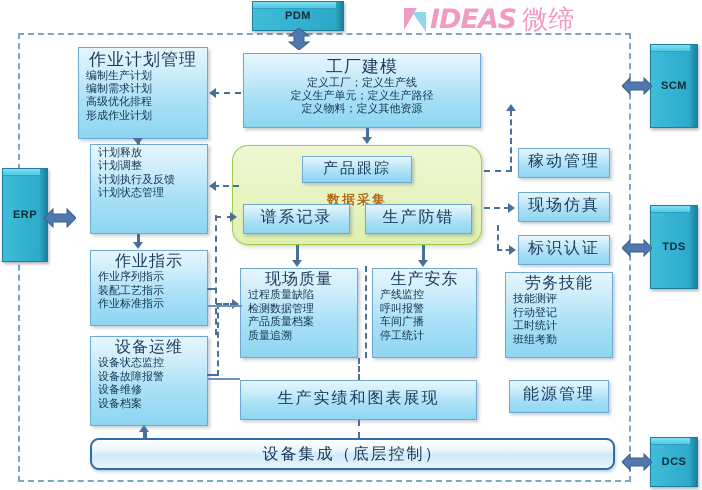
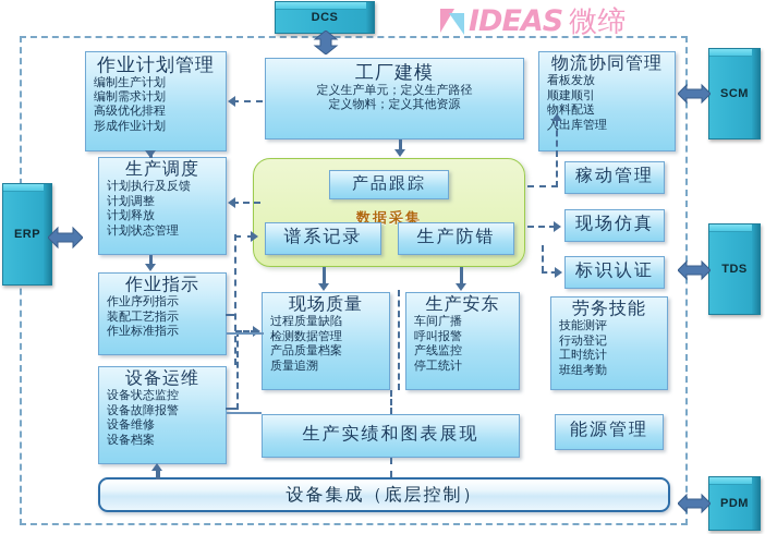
  IDEAS
  微缔
- PDM
+ DCS
  ERP
  SCM
  TDS
- DCS
+ PDM
  作业计划管理
  编制生产计划
  编制需求计划
  高级优化排程
  形成作业计划
+ 生产调度
- 计划释放
+ 计划执行及反馈
  计划调整
- 计划执行及反馈
+ 计划释放
  计划状态管理
  作业指示
  作业序列指示
  装配工艺指示
  作业标准指示
  设备运维
  设备状态监控
  设备故障报警
  设备维修
  设备档案
  工厂建模
- 定义工厂；定义生产线
  定义生产单元；定义生产路径
  定义物料；定义其他资源
  数据采集
  产品跟踪
  谱系记录
  生产防错
  现场质量
  过程质量缺陷
  检测数据管理
  产品质量档案
  质量追溯
  生产安东
- 产线监控
+ 车间广播
  呼叫报警
- 车间广播
+ 产线监控
  停工统计
  生产实绩和图表展现
+ 物流协同管理
+ 看板发放
+ 顺建顺引
+ 物料配送
+ 入出库管理
  稼动管理
  现场仿真
  标识认证
  劳务技能
  技能测评
  行动登记
  工时统计
  班组考勤
  能源管理
  设备集成（底层控制）
